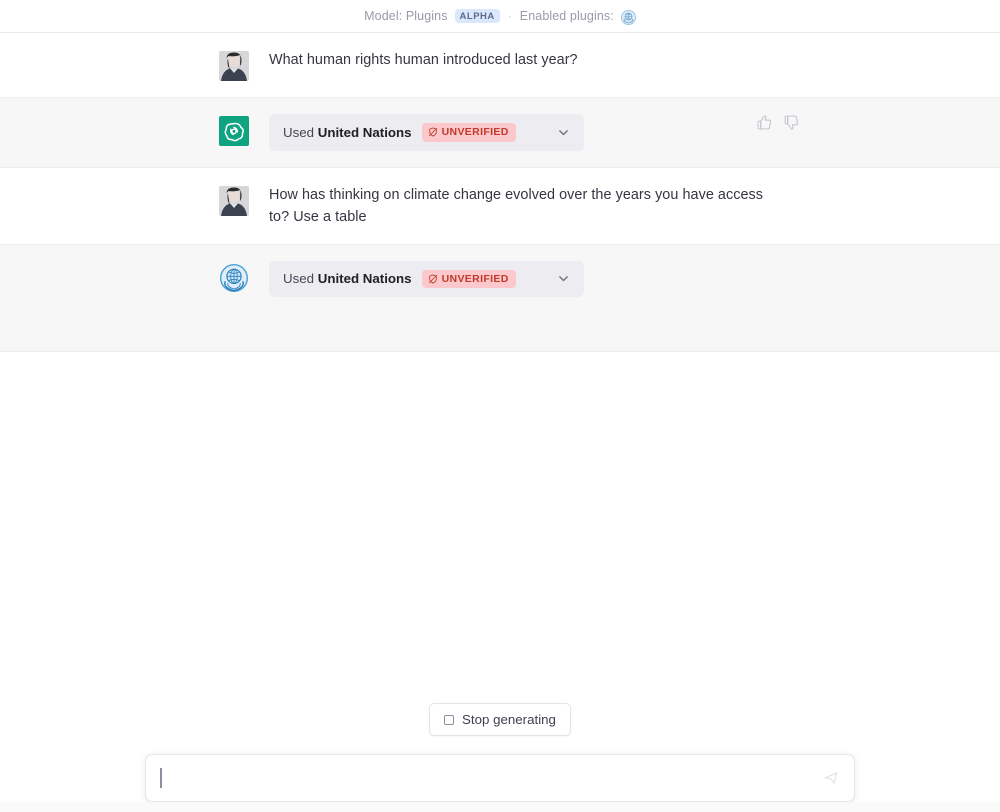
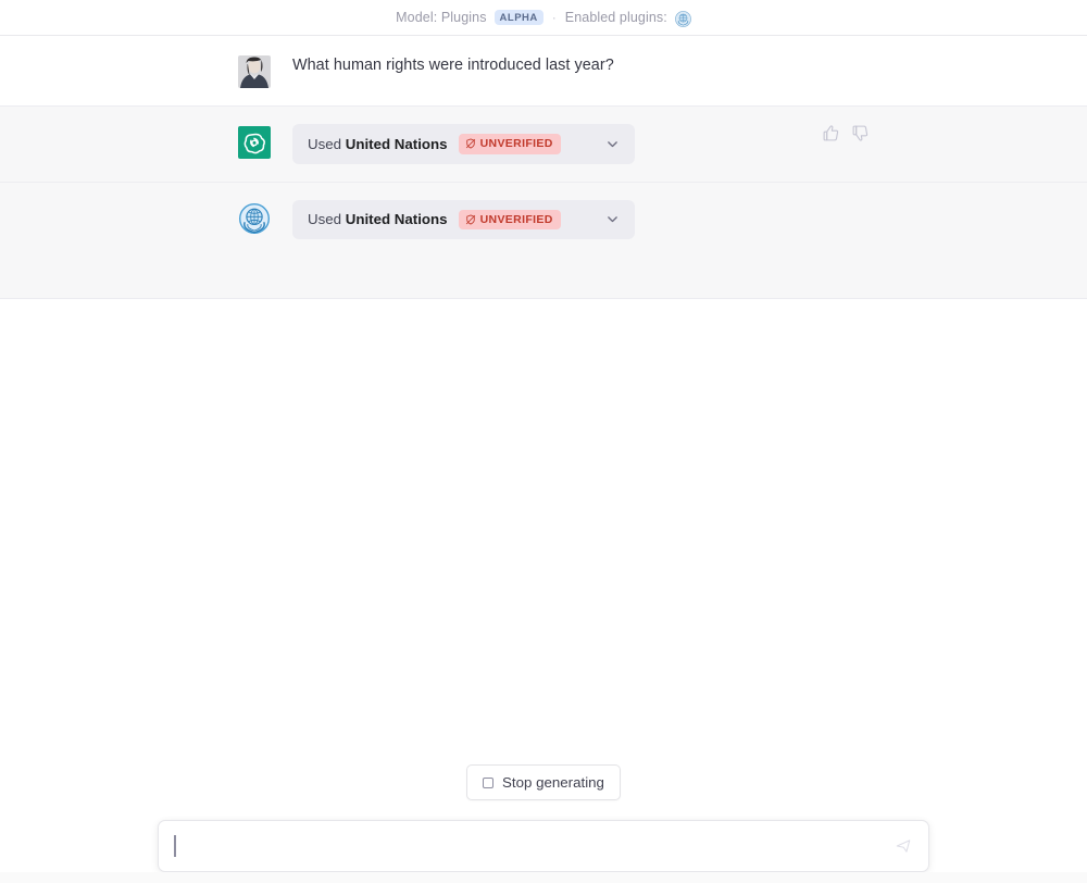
  Model: Plugins
  ALPHA
  ·
  Enabled plugins:
- What human rights human introduced last year?
+ What human rights were introduced last year?
  Used United Nations
  UNVERIFIED
- How has thinking on climate change evolved over the years you have access to? Use a table
  Used United Nations
  UNVERIFIED
  Stop generating
